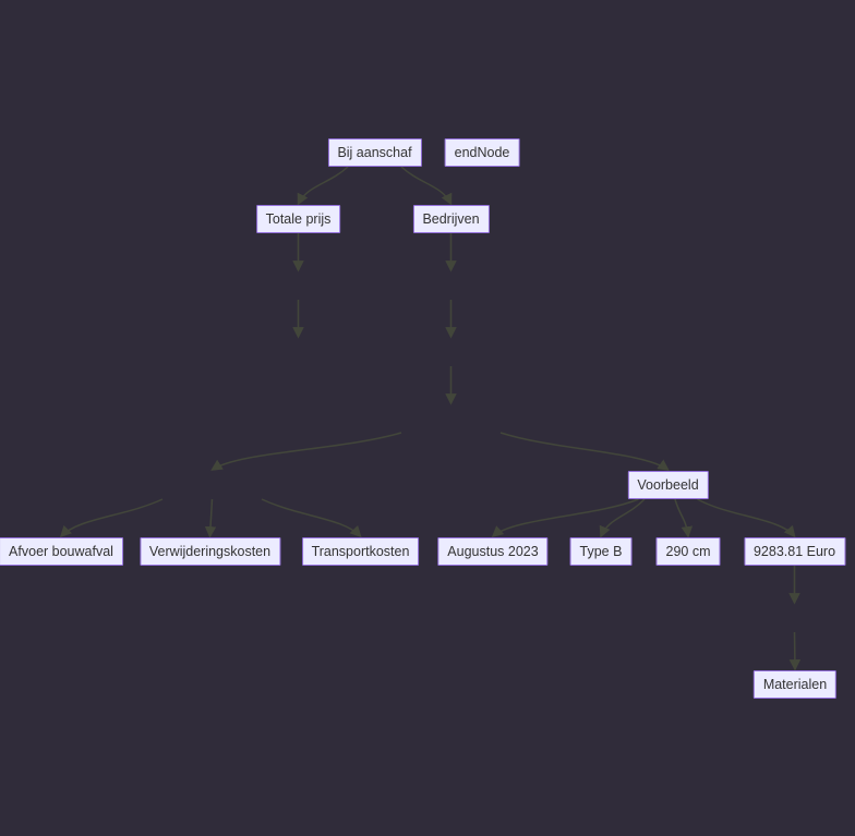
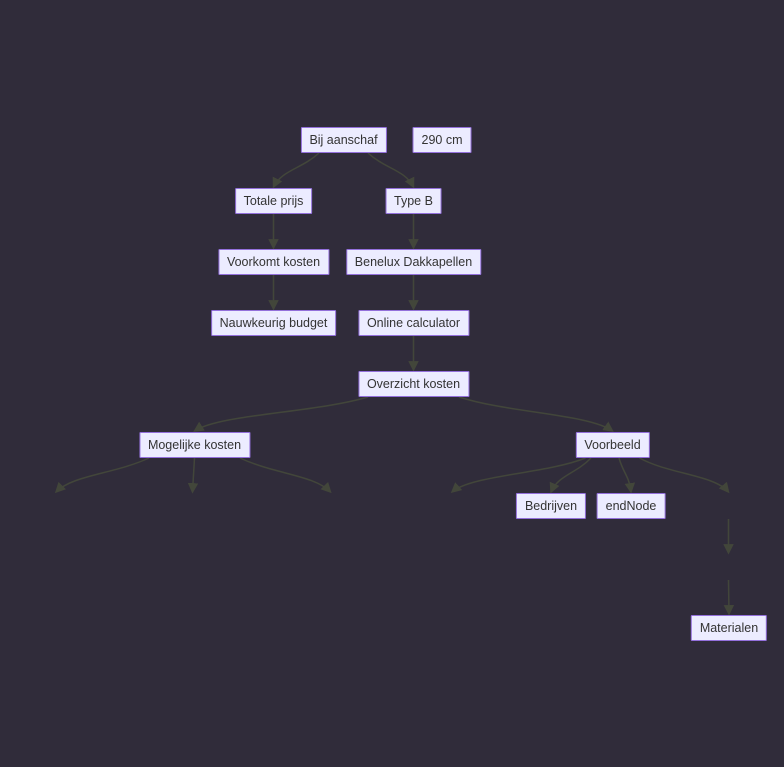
  Bij aanschaf
- endNode
+ 290 cm
  Totale prijs
- Bedrijven
+ Type B
+ Voorkomt kosten
+ Benelux Dakkapellen
+ Nauwkeurig budget
+ Online calculator
+ Overzicht kosten
+ Mogelijke kosten
  Voorbeeld
- Afvoer bouwafval
- Verwijderingskosten
- Transportkosten
- Augustus 2023
- Type B
+ Bedrijven
- 290 cm
+ endNode
- 9283.81 Euro
  Materialen
